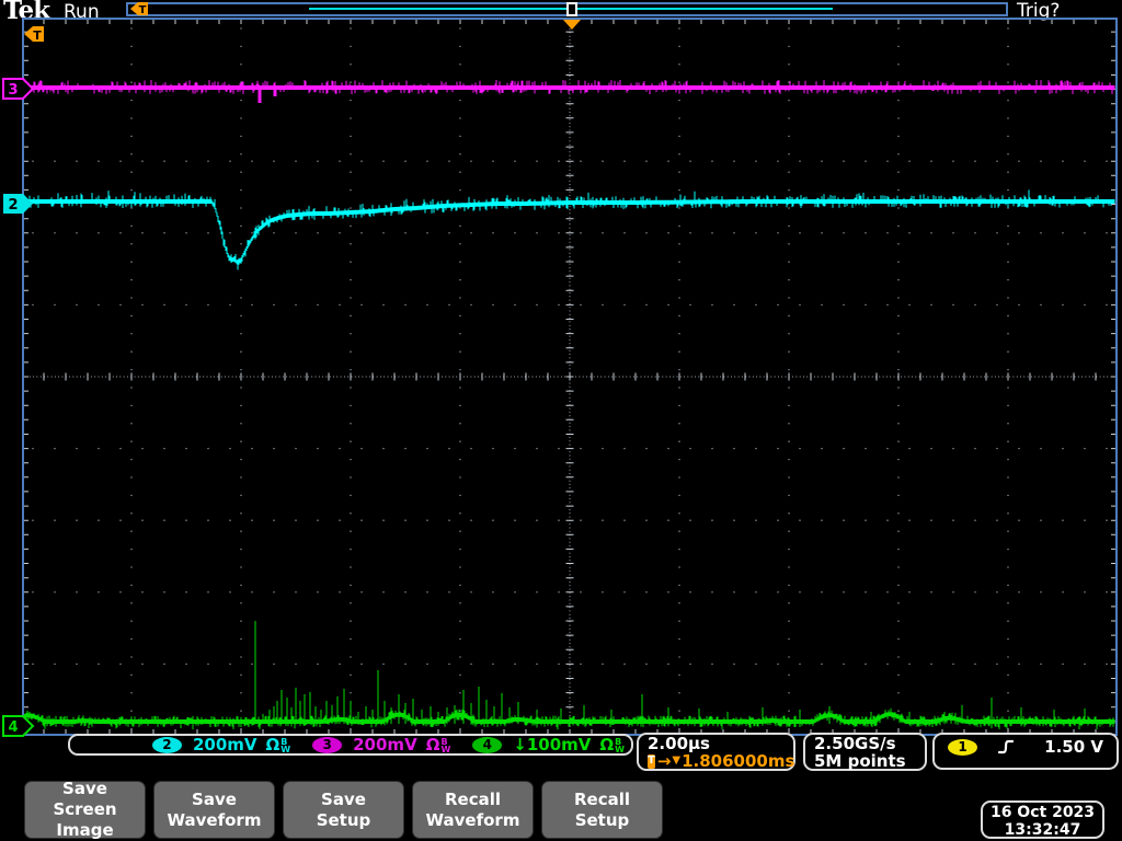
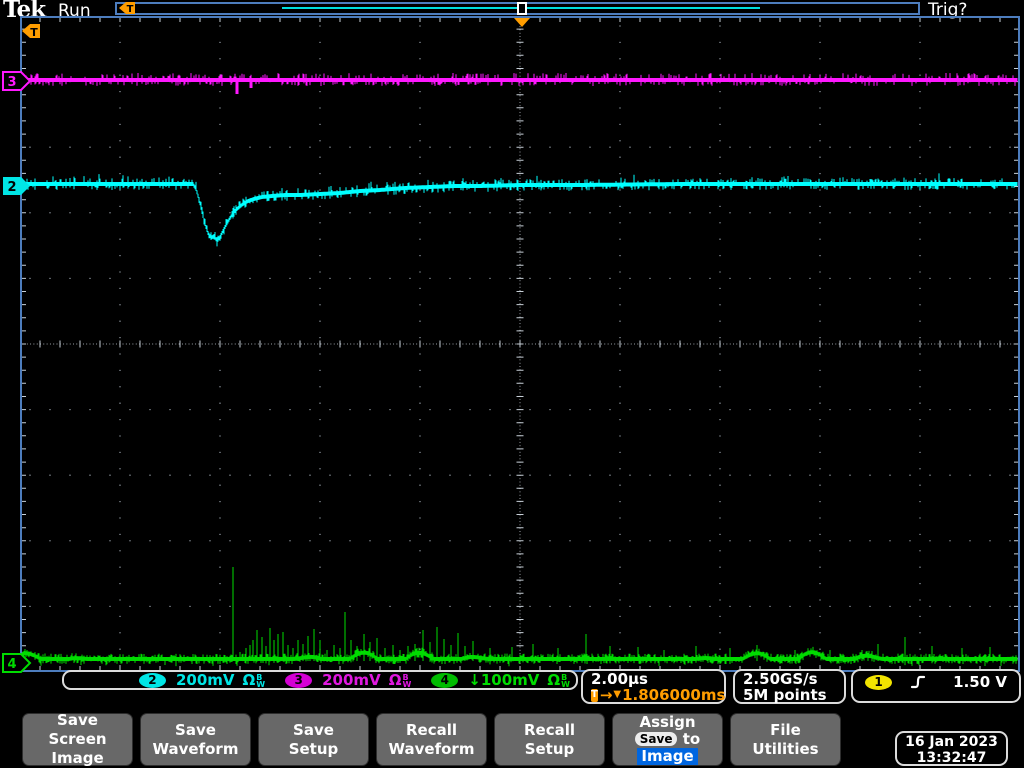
  Tek
  Run
  Trig?
  T
  T
  3
  2
  4
  2
  200mV
  Ω
  B
  W
  3
  200mV
  Ω
  B
  W
  4
  ↓100mV
  Ω
  B
  W
  2.00µs
  T
  →
  ▼
  1.806000ms
  2.50GS/s
  5M points
  1
  1.50 V
  Save
  Screen Image
  Save
  Waveform
  Save
  Setup
  Recall
  Waveform
  Recall
  Setup
+ Assign
+ Save to
+ Image
+ File
+ Utilities
- 16 Oct 2023
+ 16 Jan 2023
  13:32:47
